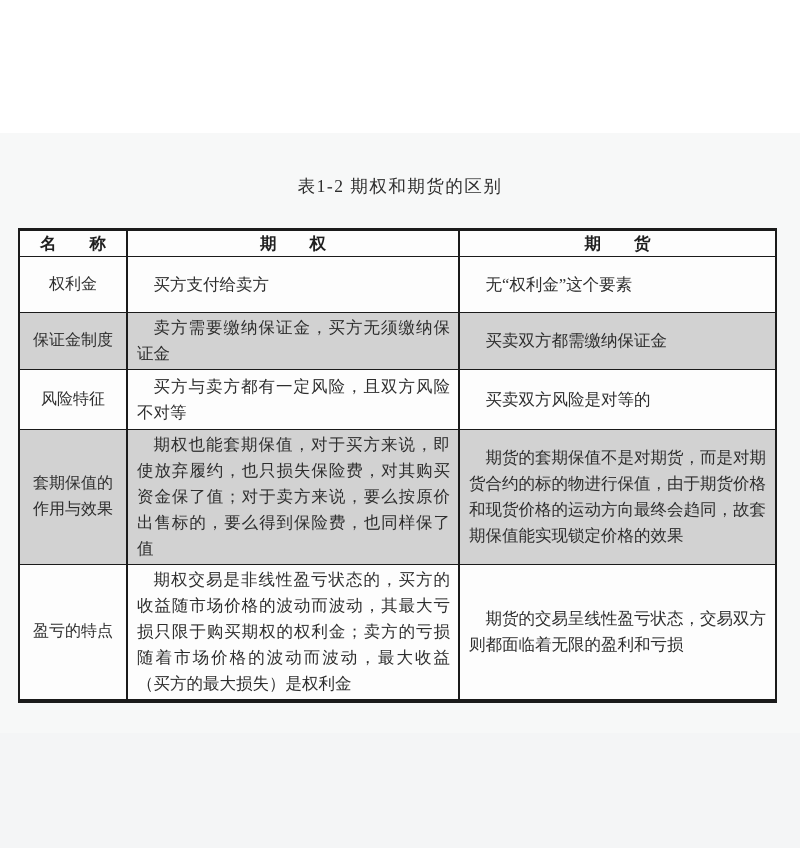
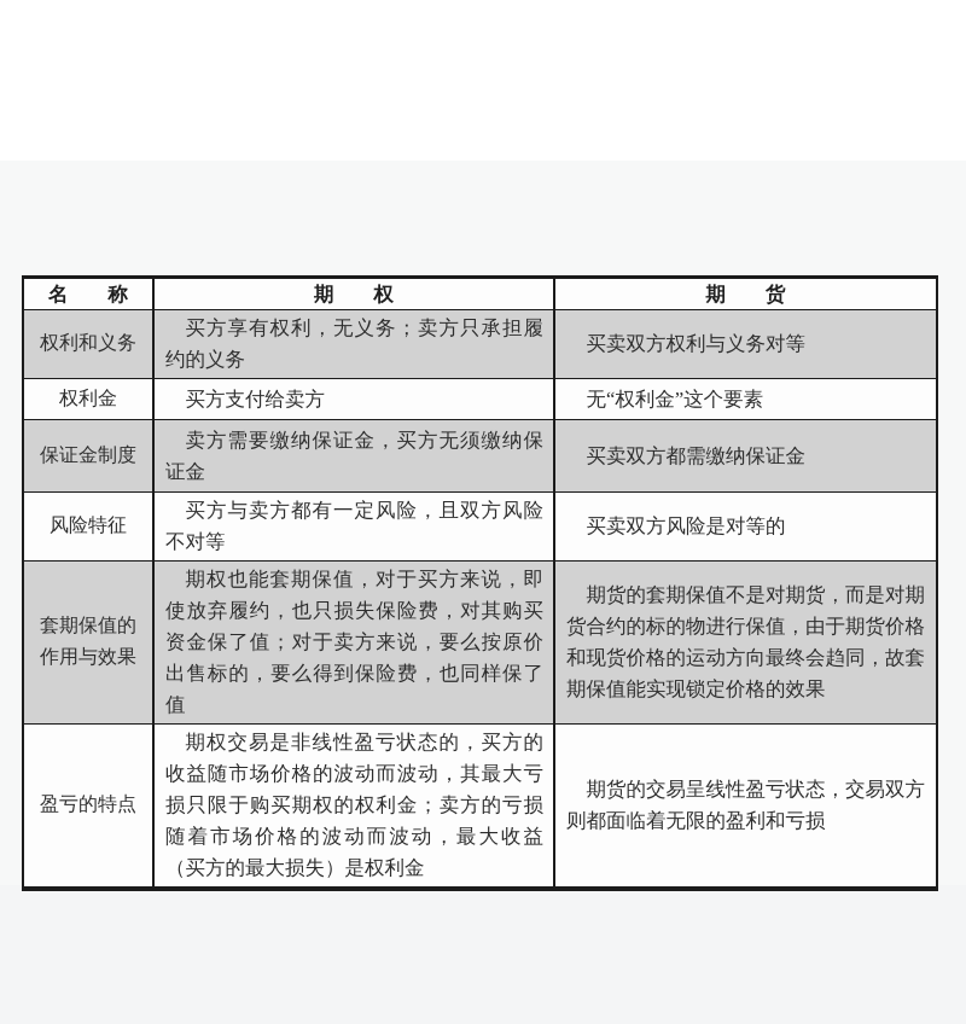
- 表1-2 期权和期货的区别
  名 称	期 权	期 货
+ 权利和义务	买方享有权利，无义务；卖方只承担履约的义务	买卖双方权利与义务对等
  权利金	买方支付给卖方	无“权利金”这个要素
  保证金制度	卖方需要缴纳保证金，买方无须缴纳保证金	买卖双方都需缴纳保证金
  风险特征	买方与卖方都有一定风险，且双方风险不对等	买卖双方风险是对等的
  套期保值的作用与效果	期权也能套期保值，对于买方来说，即使放弃履约，也只损失保险费，对其购买资金保了值；对于卖方来说，要么按原价出售标的，要么得到保险费，也同样保了值	期货的套期保值不是对期货，而是对期货合约的标的物进行保值，由于期货价格和现货价格的运动方向最终会趋同，故套期保值能实现锁定价格的效果
  盈亏的特点	期权交易是非线性盈亏状态的，买方的收益随市场价格的波动而波动，其最大亏损只限于购买期权的权利金；卖方的亏损随着市场价格的波动而波动，最大收益（买方的最大损失）是权利金	期货的交易呈线性盈亏状态，交易双方则都面临着无限的盈利和亏损
